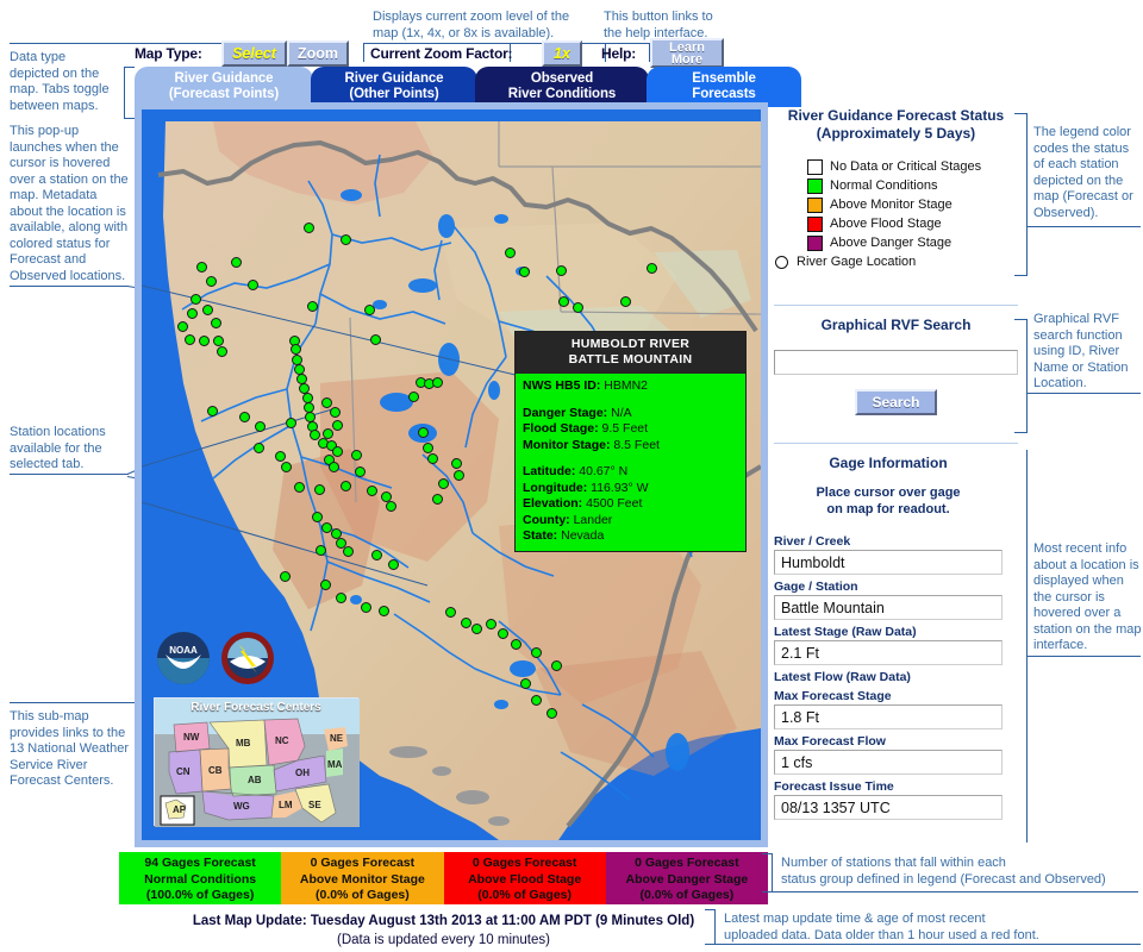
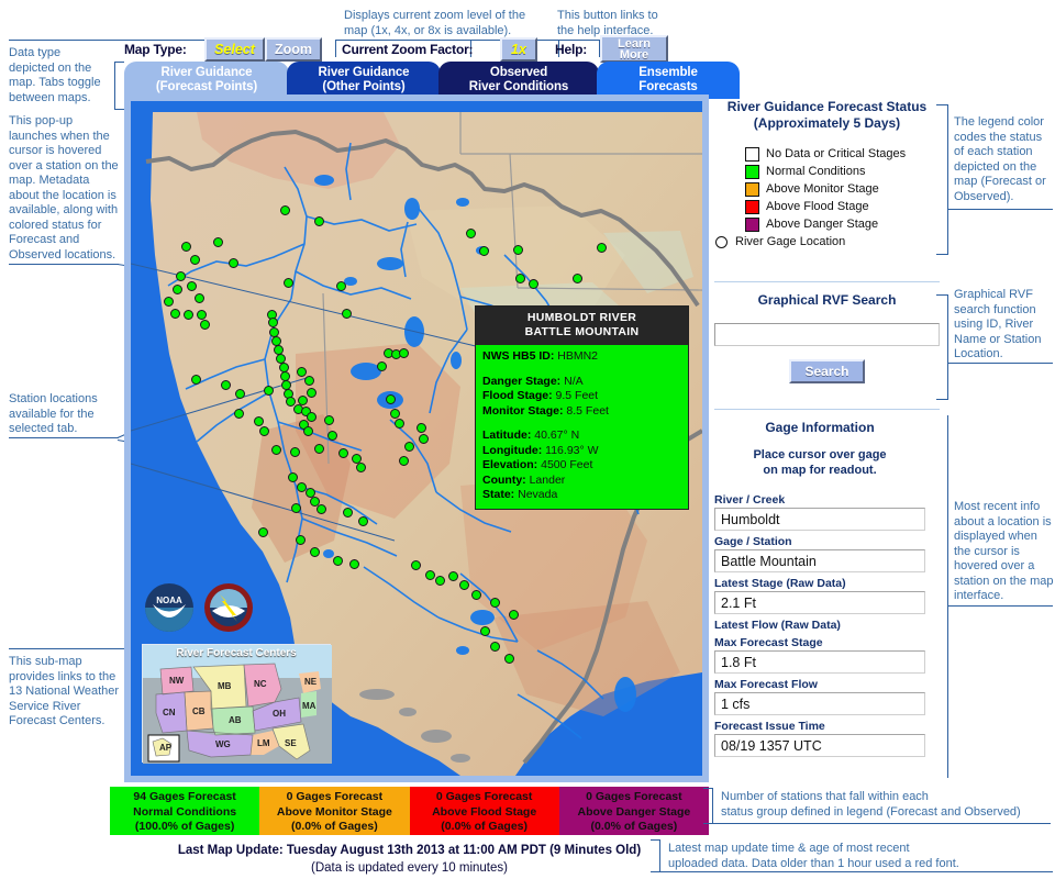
  Displays current zoom level of the
  map (1x, 4x, or 8x is available).
  This button links to
  the help interface.
  Map Type:
  Select
  Zoom
  Current Zoom Factor:
  1x
  Help:
  Learn
  More
  Data type
  depicted on the
  map. Tabs toggle
  between maps.
  This pop-up
  launches when the
  cursor is hovered
  over a station on the
  map. Metadata
  about the location is
  available, along with
  colored status for
  Forecast and
  Observed locations.
  Station locations
  available for the
  selected tab.
  This sub-map
  provides links to the
  13 National Weather
  Service River
  Forecast Centers.
  River Guidance
  (Forecast Points)
  River Guidance
  (Other Points)
  Observed
  River Conditions
  Ensemble
  Forecasts
  HUMBOLDT RIVER
  BATTLE MOUNTAIN
  NWS HB5 ID: HBMN2
  Danger Stage: N/A
  Flood Stage: 9.5 Feet
  Monitor Stage: 8.5 Feet
  Latitude: 40.67° N
  Longitude: 116.93° W
  Elevation: 4500 Feet
  County: Lander
  State: Nevada
  NOAA
  River Forecast Centers
  NW
  CN
  CB
  MB
  AB
  WG
  LM
  NC
  OH
  SE
  NE
  MA
  AP
  River Guidance Forecast Status
  (Approximately 5 Days)
  No Data or Critical Stages
  Normal Conditions
  Above Monitor Stage
  Above Flood Stage
  Above Danger Stage
  River Gage Location
  The legend color
  codes the status
  of each station
  depicted on the
  map (Forecast or
  Observed).
  Graphical RVF Search
  Search
  Graphical RVF
  search function
  using ID, River
  Name or Station
  Location.
  Gage Information
  Place cursor over gage
  on map for readout.
  River / Creek
  Humboldt
  Gage / Station
  Battle Mountain
  Latest Stage (Raw Data)
  2.1 Ft
  Latest Flow (Raw Data)
  Max Forecast Stage
  1.8 Ft
  Max Forecast Flow
  1 cfs
  Forecast Issue Time
- 08/13 1357 UTC
+ 08/19 1357 UTC
  Most recent info
  about a location is
  displayed when
  the cursor is
  hovered over a
  station on the map
  interface.
  94 Gages Forecast
  Normal Conditions
  (100.0% of Gages)
  0 Gages Forecast
  Above Monitor Stage
  (0.0% of Gages)
  0 Gages Forecast
  Above Flood Stage
  (0.0% of Gages)
  0 Gages Forecast
  Above Danger Stage
  (0.0% of Gages)
  Number of stations that fall within each
  status group defined in legend (Forecast and Observed)
  Last Map Update: Tuesday August 13th 2013 at 11:00 AM PDT (9 Minutes Old)
  (Data is updated every 10 minutes)
  Latest map update time & age of most recent
  uploaded data. Data older than 1 hour used a red font.
